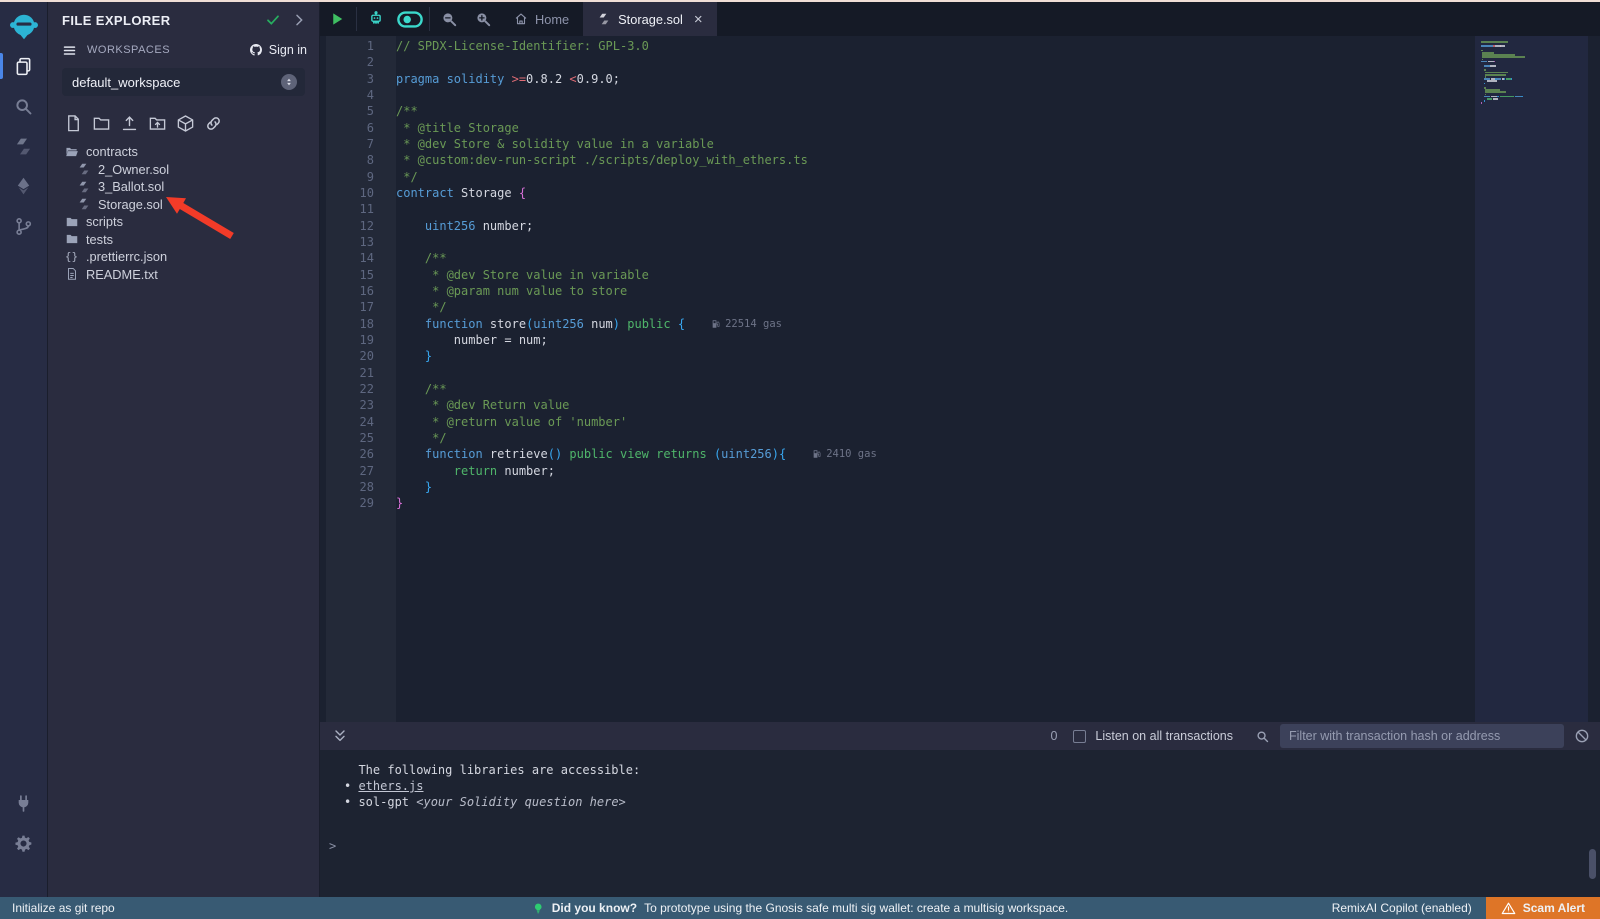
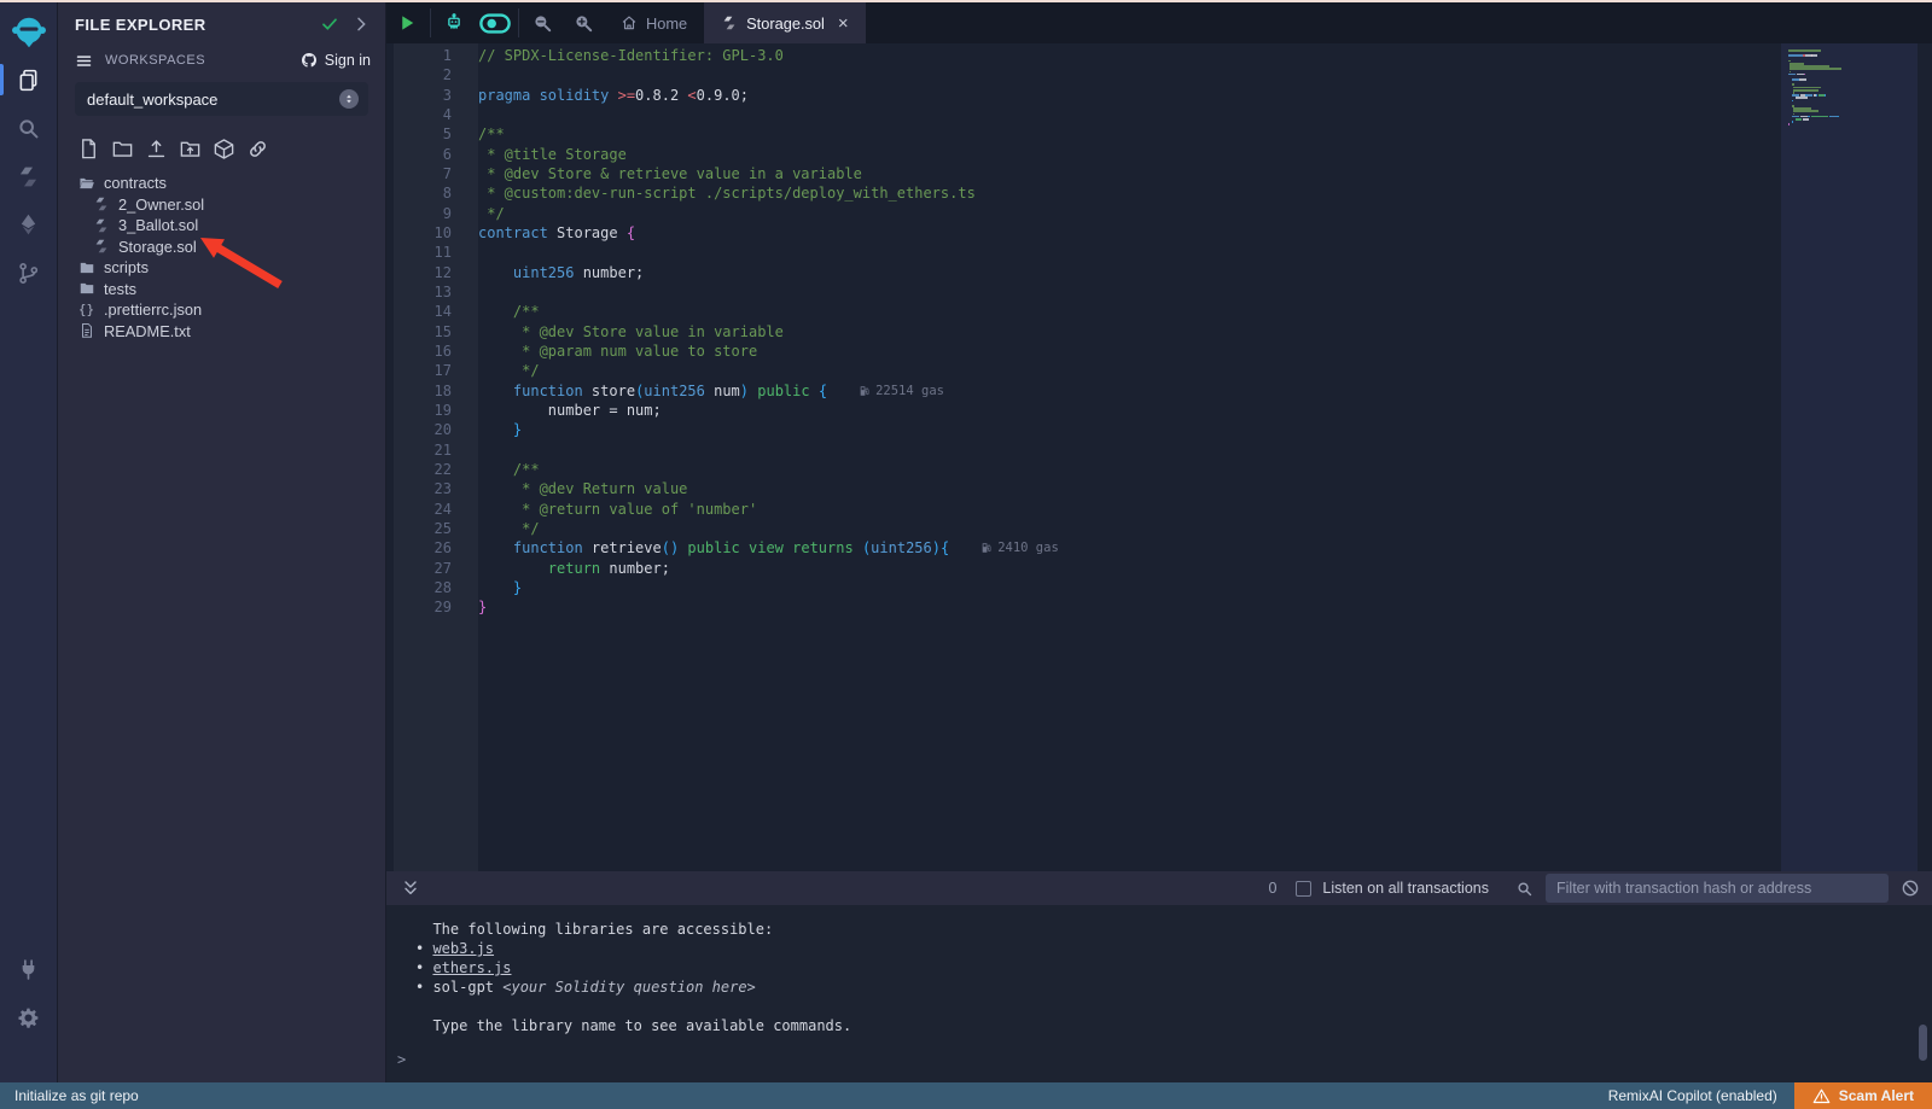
  FILE EXPLORER
  WORKSPACES
  Sign in
  default_workspace
  contracts
  2_Owner.sol
  3_Ballot.sol
  Storage.sol
  scripts
  tests
  {}
  .prettierrc.json
  README.txt
  Home
  Storage.sol
  ×
  1
  // SPDX-License-Identifier: GPL-3.0
  2
  3
  pragma solidity
  >=
  0.8.2
  <
  0.9.0;
  4
  5
  /**
  6
  * @title Storage
  7
- * @dev Store & solidity value in a variable
+ * @dev Store & retrieve value in a variable
  8
  * @custom:dev-run-script ./scripts/deploy_with_ethers.ts
  9
  */
  10
  contract
  Storage
  {
  11
  12
  uint256
  number;
  13
  14
  /**
  15
  * @dev Store value in variable
  16
  * @param num value to store
  17
  */
  18
  function
  store
  (
  uint256
  num
  )
  public
  {
  22514 gas
  19
  number = num;
  20
  }
  21
  22
  /**
  23
  * @dev Return value
  24
  * @return value of 'number'
  25
  */
  26
  function
  retrieve
  ()
  public view returns
  (
  uint256
  ){
  2410 gas
  27
  return
  number;
  28
  }
  29
  }
  0
  Listen on all transactions
  Filter with transaction hash or address
  The following libraries are accessible:
+ • web3.js
  • ethers.js
  • sol-gpt <your Solidity question here>
+ Type the library name to see available commands.
  >
  Initialize as git repo
- Did you know?
- To prototype using the Gnosis safe multi sig wallet: create a multisig workspace.
  RemixAI Copilot (enabled)
  Scam Alert
